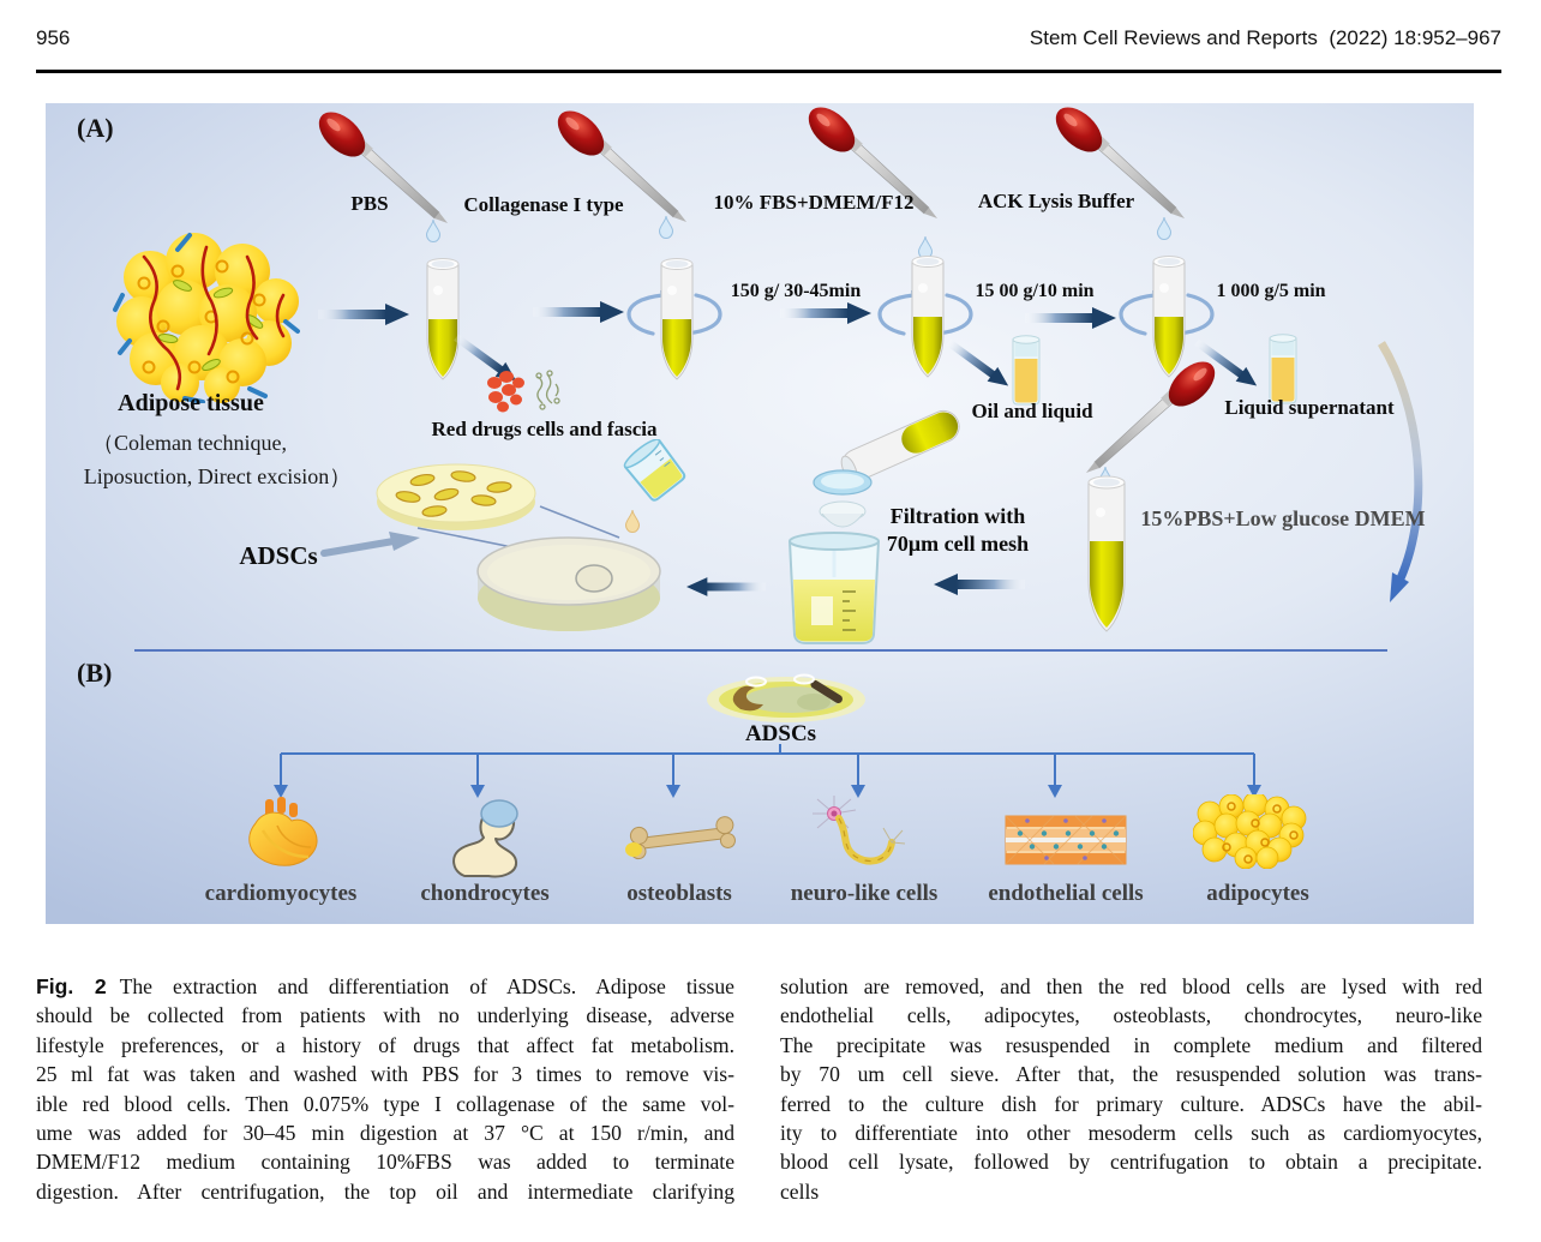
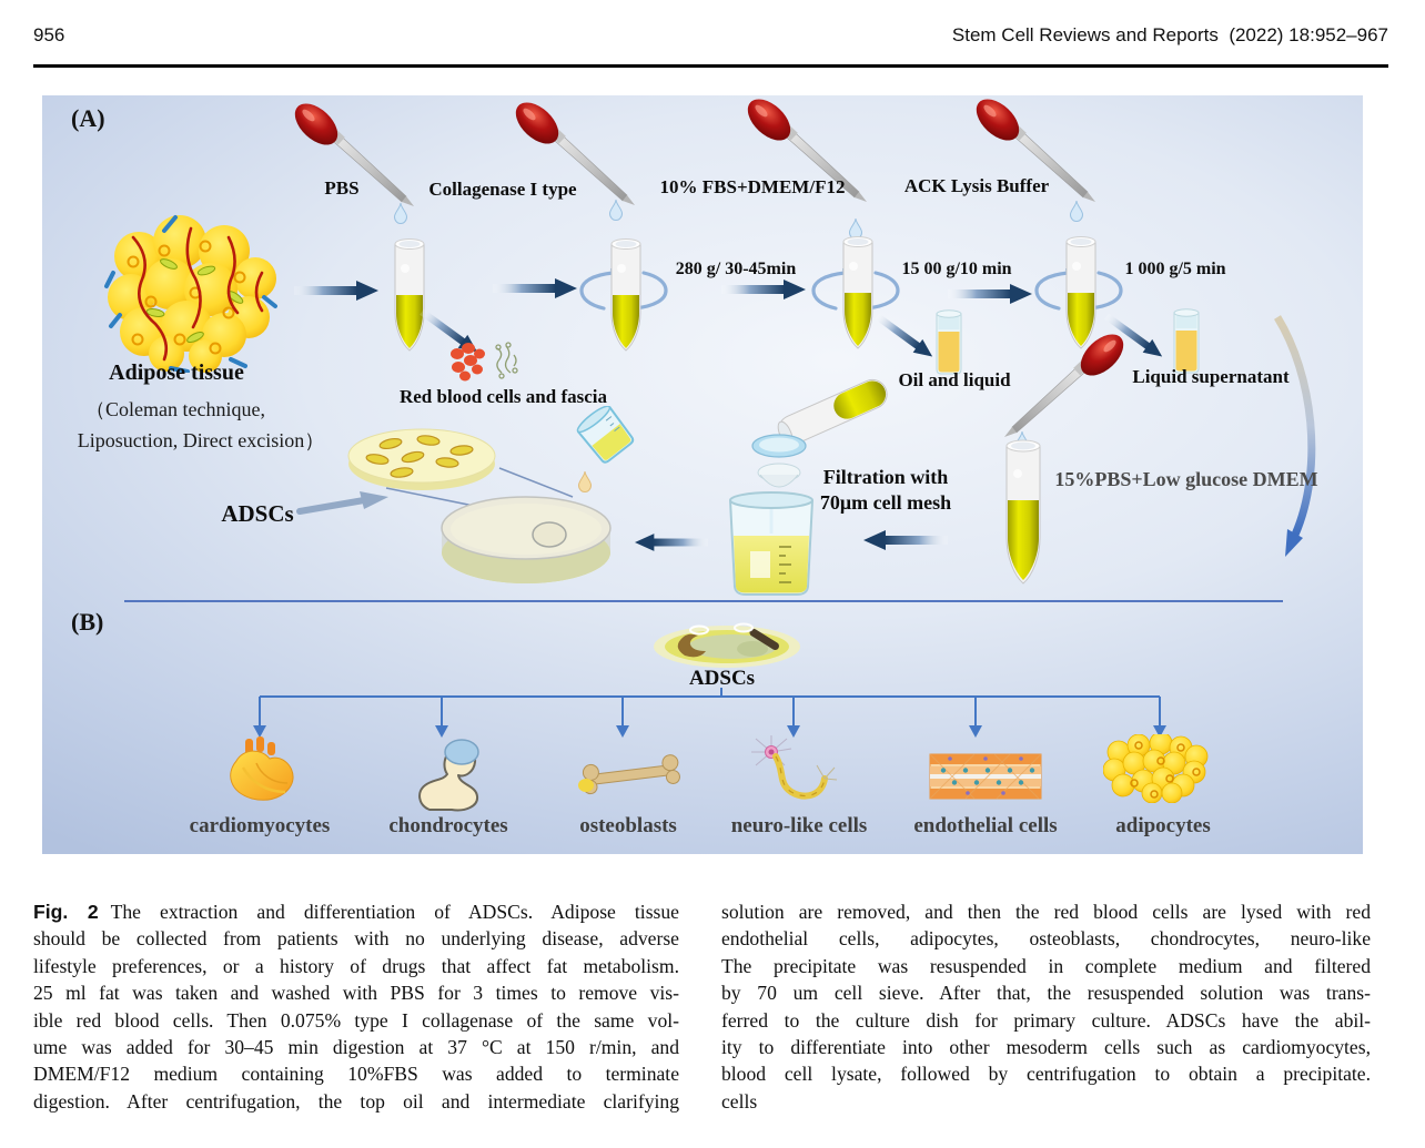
  956
  Stem Cell Reviews and Reports (2022) 18:952–967
  (A)
  Adipose tissue
  （Coleman technique,
  Liposuction, Direct excision）
  PBS
  Collagenase I type
  10% FBS+DMEM/F12
  ACK Lysis Buffer
- 150 g/ 30-45min
+ 280 g/ 30-45min
  15 00 g/10 min
  1 000 g/5 min
- Red drugs cells and fascia
+ Red blood cells and fascia
  Oil and liquid
  Liquid supernatant
  15%PBS+Low glucose DMEM
  Filtration with
  70μm cell mesh
  ADSCs
  (B)
  ADSCs
  cardiomyocytes
  chondrocytes
  osteoblasts
  neuro-like cells
  endothelial cells
  adipocytes
  Fig. 2 The extraction and differentiation of ADSCs. Adipose tissue
  should be collected from patients with no underlying disease, adverse
  lifestyle preferences, or a history of drugs that affect fat metabolism.
  25 ml fat was taken and washed with PBS for 3 times to remove vis-
  ible red blood cells. Then 0.075% type I collagenase of the same vol-
  ume was added for 30–45 min digestion at 37 °C at 150 r/min, and
  DMEM/F12 medium containing 10%FBS was added to terminate
  digestion. After centrifugation, the top oil and intermediate clarifying
  solution are removed, and then the red blood cells are lysed with red
  endothelial cells, adipocytes, osteoblasts, chondrocytes, neuro-like
  The precipitate was resuspended in complete medium and filtered
  by 70 um cell sieve. After that, the resuspended solution was trans-
  ferred to the culture dish for primary culture. ADSCs have the abil-
  ity to differentiate into other mesoderm cells such as cardiomyocytes,
  blood cell lysate, followed by centrifugation to obtain a precipitate.
  cells
